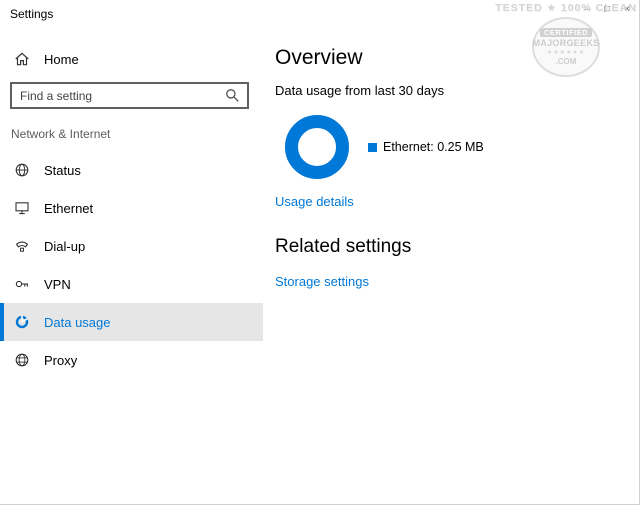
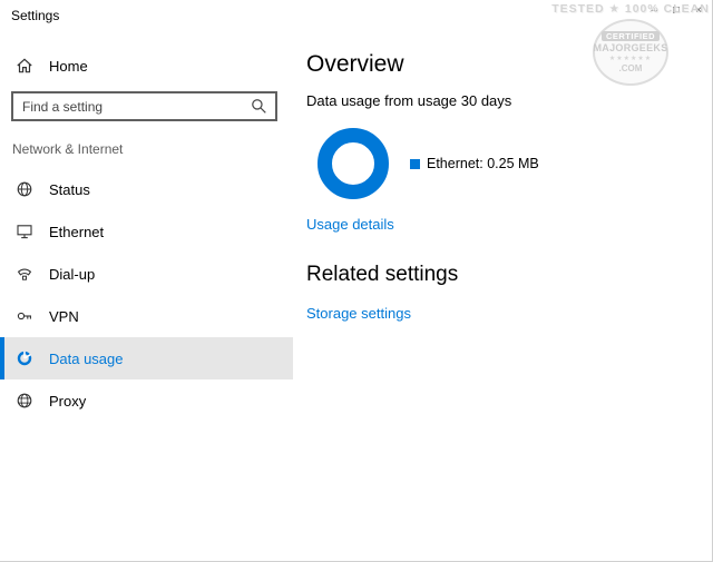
  Settings
  –
  □
  ×
  TESTED ★ 100% CLEAN
  CERTIFIED
  MAJORGEEKS
  .COM
  Home
  Find a setting
  Network & Internet
  Status
  Ethernet
  Dial-up
  VPN
  Data usage
  Proxy
  Overview
- Data usage from last 30 days
+ Data usage from usage 30 days
  Ethernet: 0.25 MB
  Usage details
  Related settings
  Storage settings
